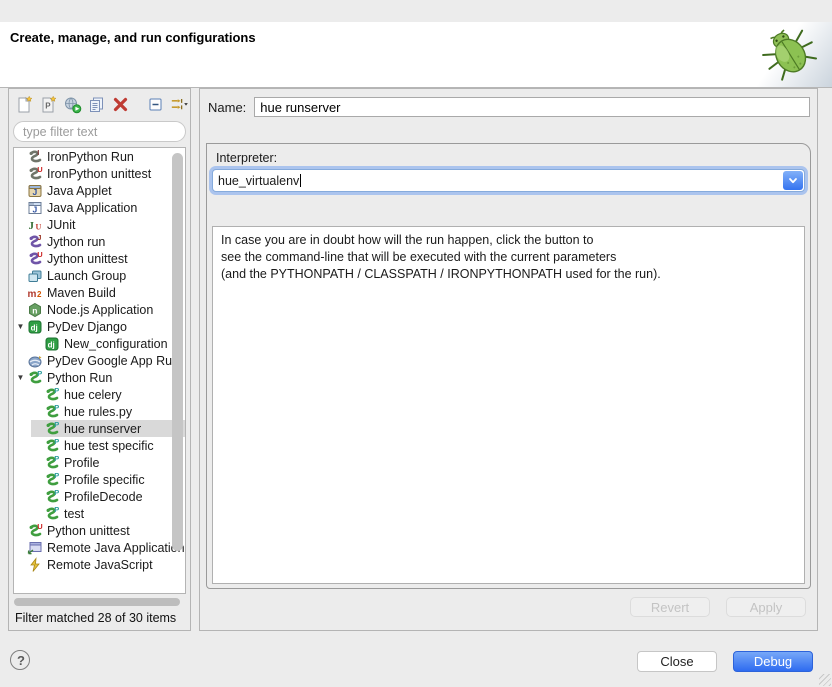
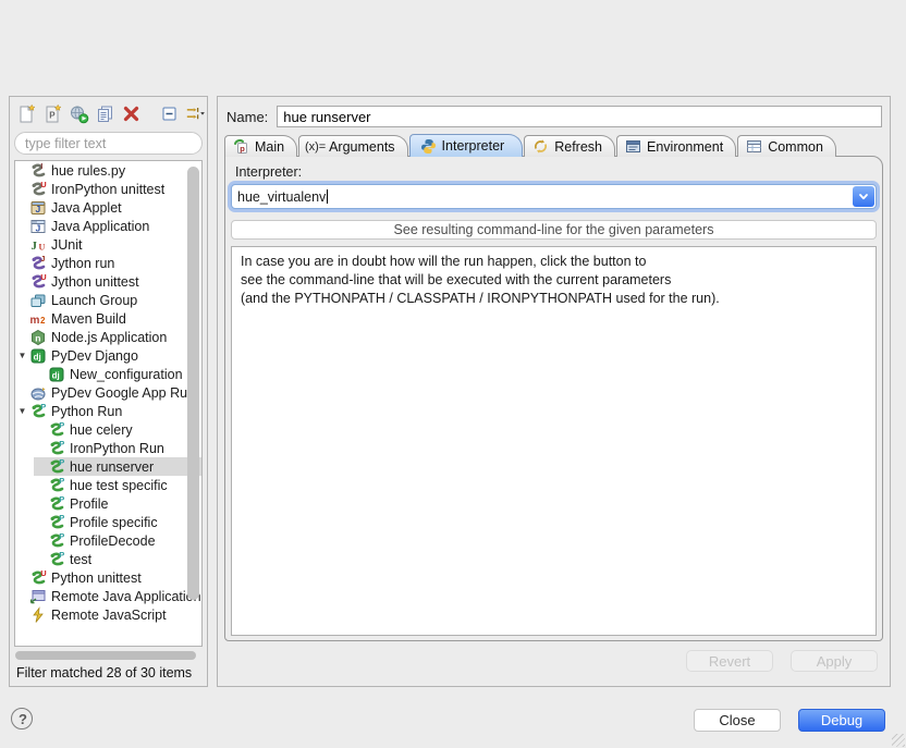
- Create, manage, and run configurations
  P
  type filter text
  I
- IronPython Run
+ hue rules.py
  U
  IronPython unittest
  J
  Java Applet
  J
  Java Application
  J
  U
  JUnit
  J
  Jython run
  U
  Jython unittest
  Launch Group
  m
  2
  Maven Build
  n
  Node.js Application
  ▼
  dj
  PyDev Django
  dj
  New_configuration
  PyDev Google App Ru
  ▼
  P
  Python Run
  P
  hue celery
  P
- hue rules.py
+ IronPython Run
  P
  hue runserver
  P
  hue test specific
  P
  Profile
  P
  Profile specific
  P
  ProfileDecode
  P
  test
  U
  Python unittest
  Remote Java Applicati
  Remote JavaScript
  Filter matched 28 of 30 items
  Name:
  hue runserver
+ p
+ Main
+ (x)=
+ Arguments
+ Interpreter
+ Refresh
+ Environment
+ Common
  Interpreter:
  hue_virtualenv
+ See resulting command-line for the given parameters
  In case you are in doubt how will the run happen, click the button to
  see the command-line that will be executed with the current parameters
  (and the PYTHONPATH / CLASSPATH / IRONPYTHONPATH used for the run).
  Revert
  Apply
  ?
  Close
  Debug
